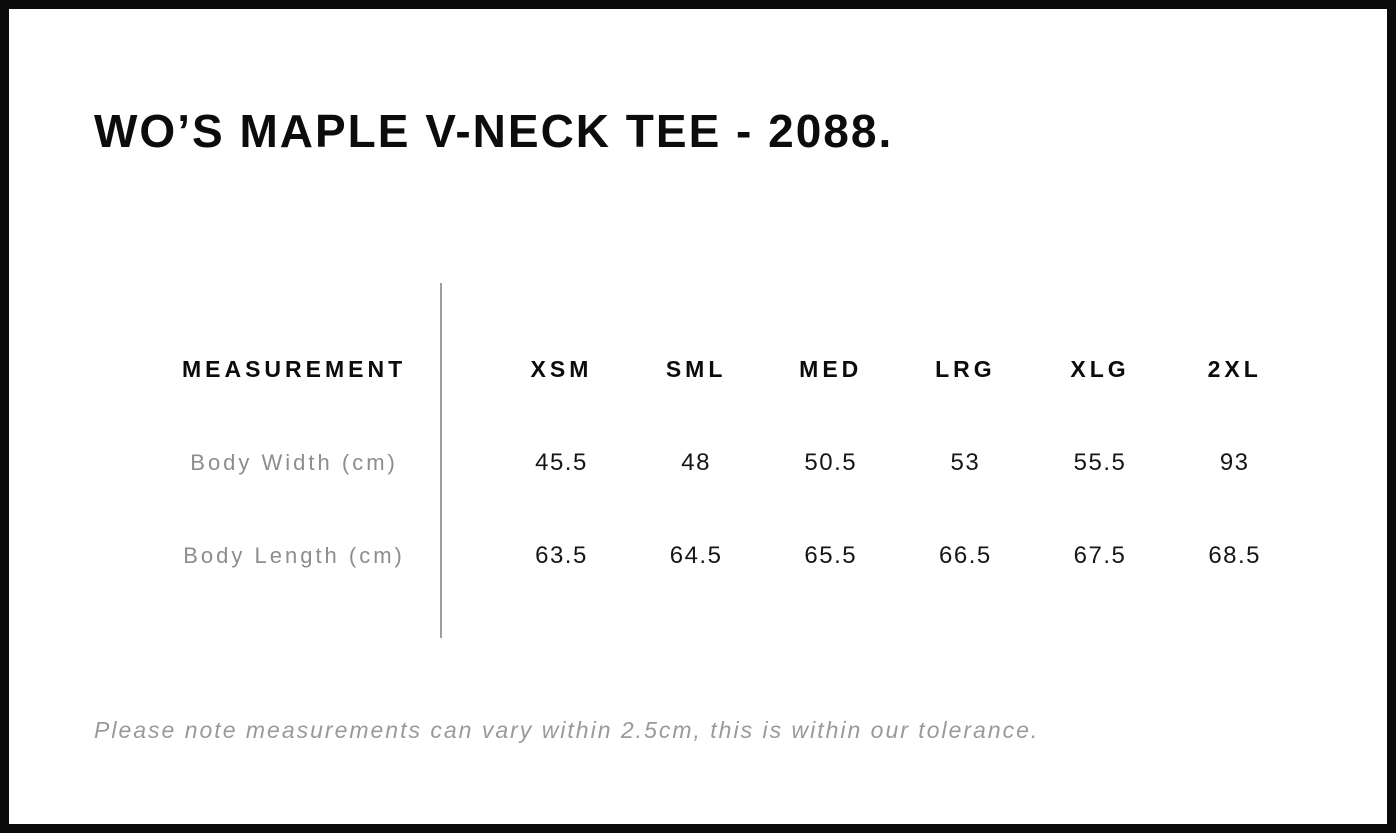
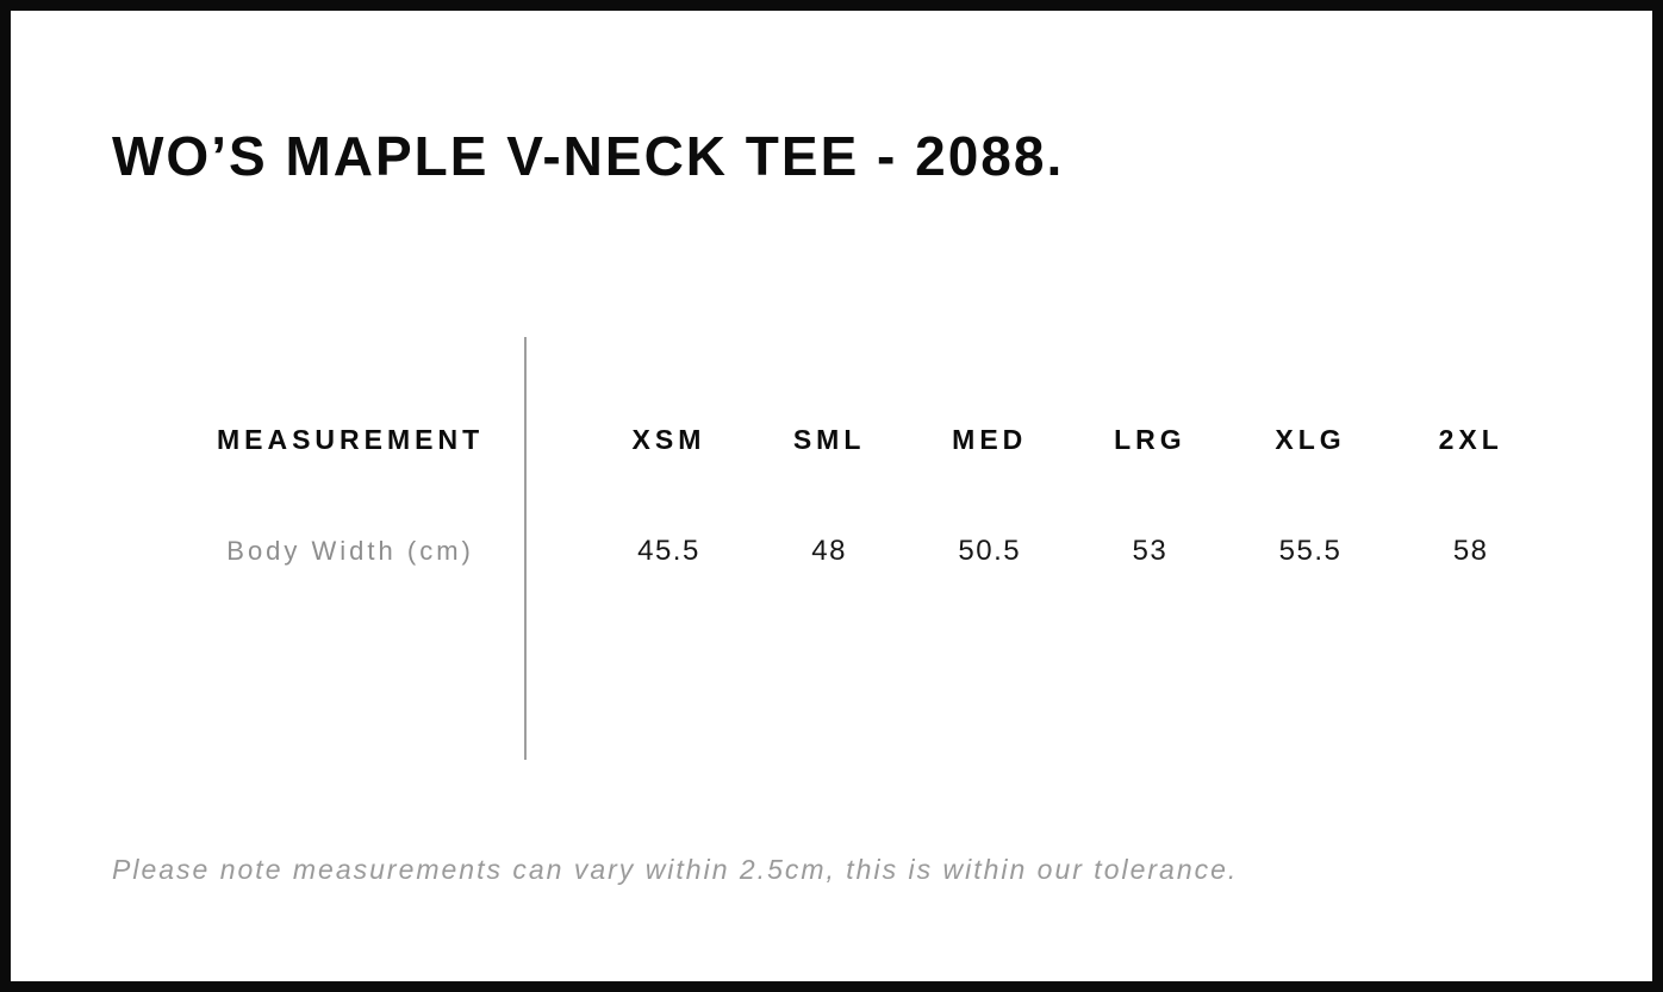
  WO’S MAPLE V-NECK TEE - 2088.
  MEASUREMENT	XSM	SML	MED	LRG	XLG	2XL
- Body Width (cm)	45.5	48	50.5	53	55.5	93
+ Body Width (cm)	45.5	48	50.5	53	55.5	58
- Body Length (cm)	63.5	64.5	65.5	66.5	67.5	68.5
  Please note measurements can vary within 2.5cm, this is within our tolerance.
